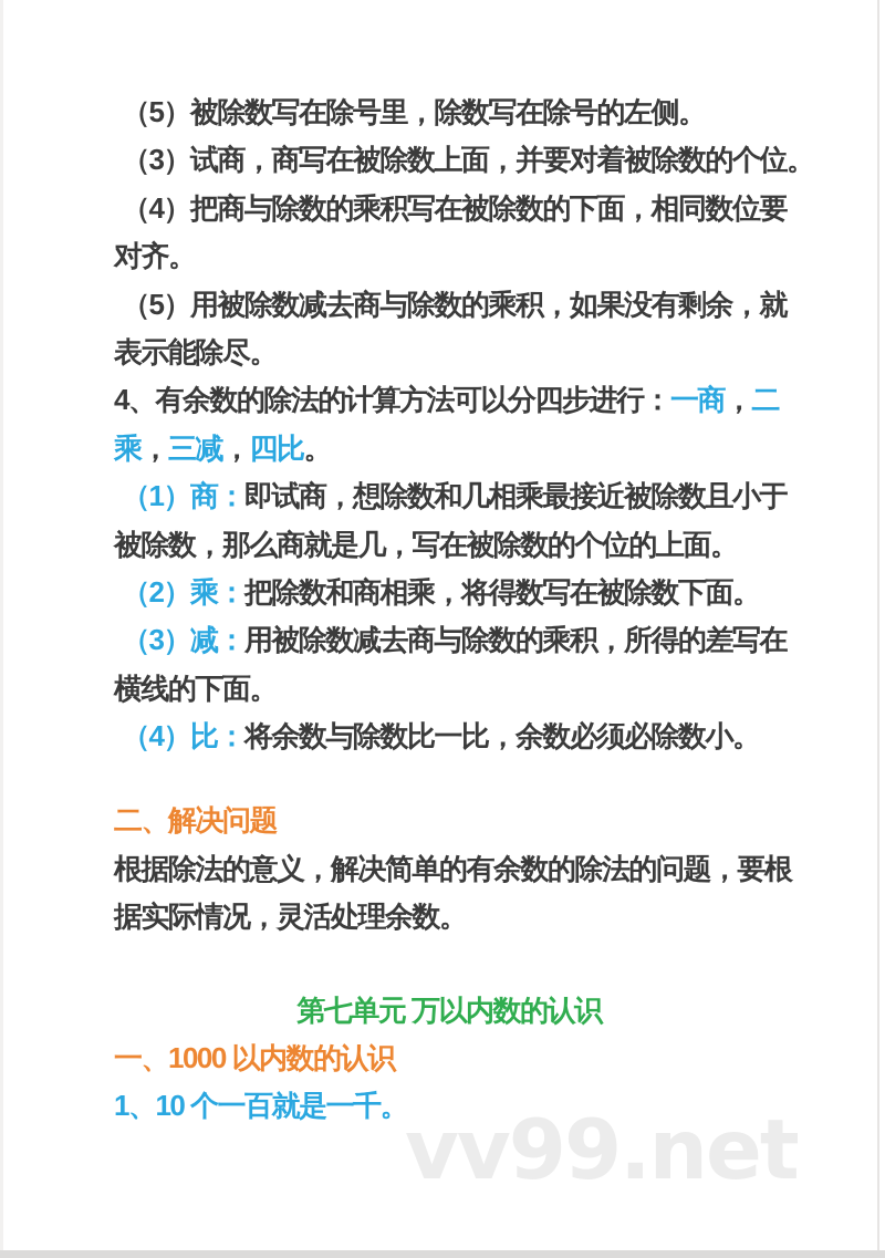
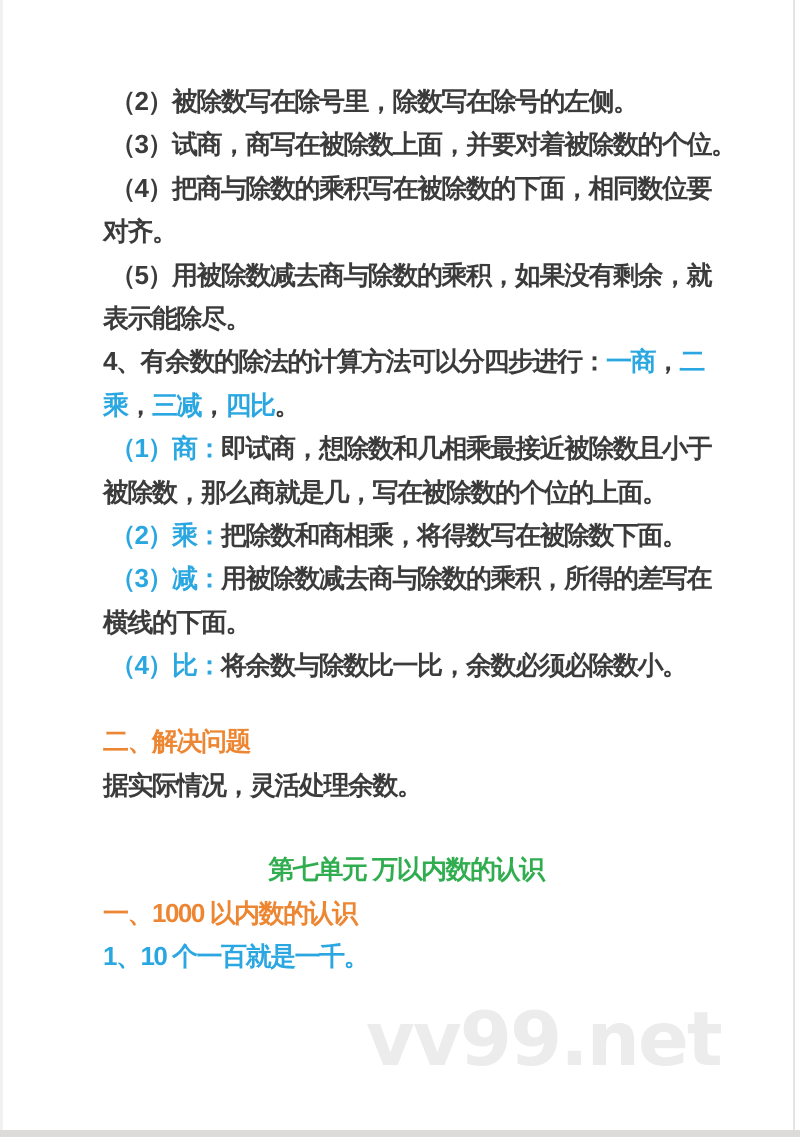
- （5）被除数写在除号里，除数写在除号的左侧。
+ （2）被除数写在除号里，除数写在除号的左侧。
  （3）试商，商写在被除数上面，并要对着被除数的个位。
  （4）把商与除数的乘积写在被除数的下面，相同数位要
  对齐。
  （5）用被除数减去商与除数的乘积，如果没有剩余，就
  表示能除尽。
  4、有余数的除法的计算方法可以分四步进行：一商，二
  乘，三减，四比。
  （1）商：即试商，想除数和几相乘最接近被除数且小于
  被除数，那么商就是几，写在被除数的个位的上面。
  （2）乘：把除数和商相乘，将得数写在被除数下面。
  （3）减：用被除数减去商与除数的乘积，所得的差写在
  横线的下面。
  （4）比：将余数与除数比一比，余数必须必除数小。
  二、解决问题
- 根据除法的意义，解决简单的有余数的除法的问题，要根
  据实际情况，灵活处理余数。
  第七单元 万以内数的认识
  一、1000 以内数的认识
  1、10 个一百就是一千。
